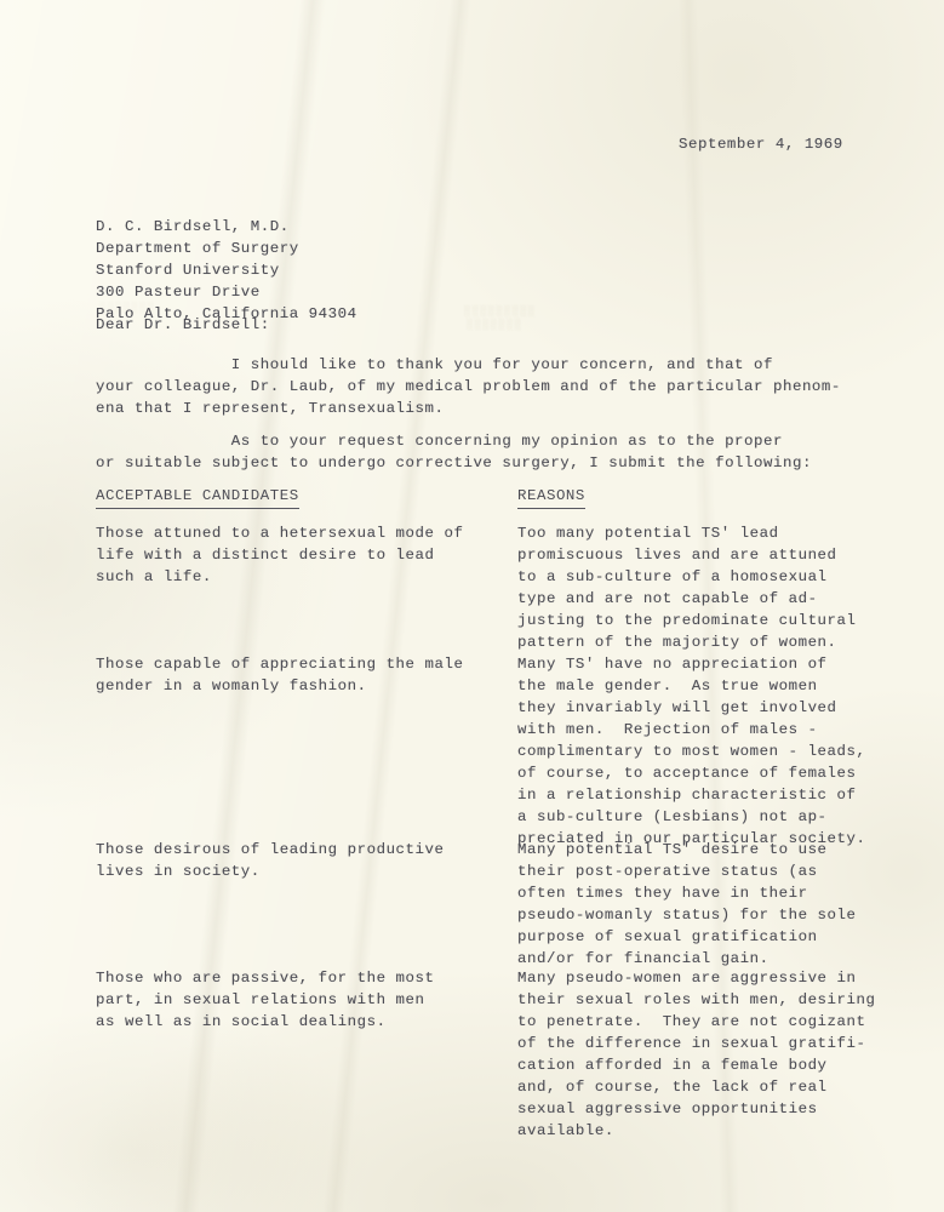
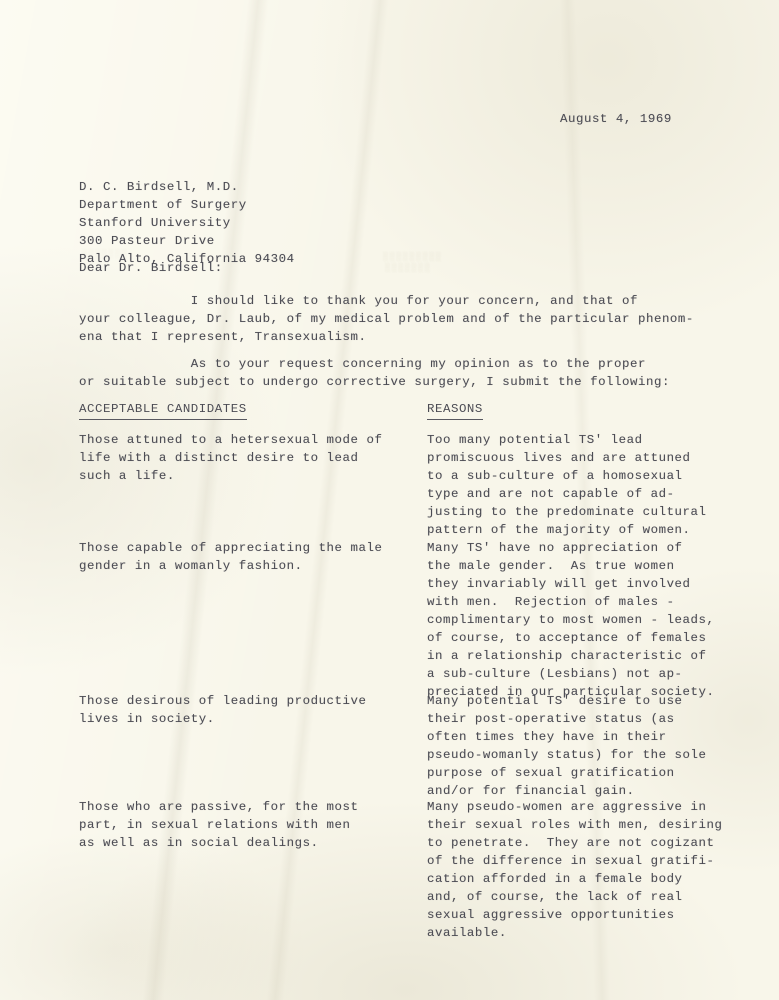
- September 4, 1969
+ August 4, 1969
  D. C. Birdsell, M.D.
  Department of Surgery
  Stanford University
  300 Pasteur Drive
  Palo Alto, California 94304
  Dear Dr. Birdsell:
  I should like to thank you for your concern, and that of
  your colleague, Dr. Laub, of my medical problem and of the particular phenom-
  ena that I represent, Transexualism.
  As to your request concerning my opinion as to the proper
  or suitable subject to undergo corrective surgery, I submit the following:
  ACCEPTABLE CANDIDATES
  REASONS
  Those attuned to a hetersexual mode of
  life with a distinct desire to lead
  such a life.
  Too many potential TS' lead
  promiscuous lives and are attuned
  to a sub-culture of a homosexual
  type and are not capable of ad-
  justing to the predominate cultural
  pattern of the majority of women.
  Those capable of appreciating the male
  gender in a womanly fashion.
  Many TS' have no appreciation of
  the male gender. As true women
  they invariably will get involved
  with men. Rejection of males -
  complimentary to most women - leads,
  of course, to acceptance of females
  in a relationship characteristic of
  a sub-culture (Lesbians) not ap-
  preciated in our particular society.
  Those desirous of leading productive
  lives in society.
  Many potential TS' desire to use
  their post-operative status (as
  often times they have in their
  pseudo-womanly status) for the sole
  purpose of sexual gratification
  and/or for financial gain.
  Those who are passive, for the most
  part, in sexual relations with men
  as well as in social dealings.
  Many pseudo-women are aggressive in
  their sexual roles with men, desiring
  to penetrate. They are not cogizant
  of the difference in sexual gratifi-
  cation afforded in a female body
  and, of course, the lack of real
  sexual aggressive opportunities
  available.
